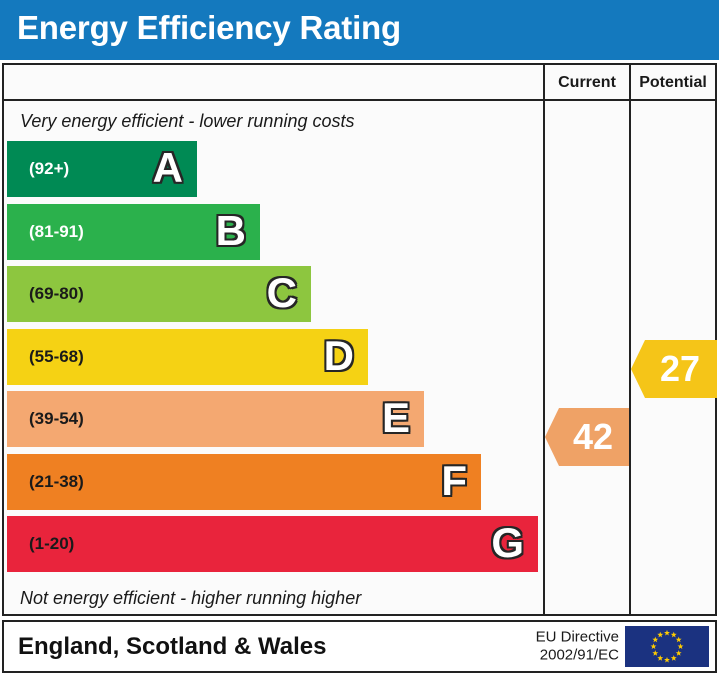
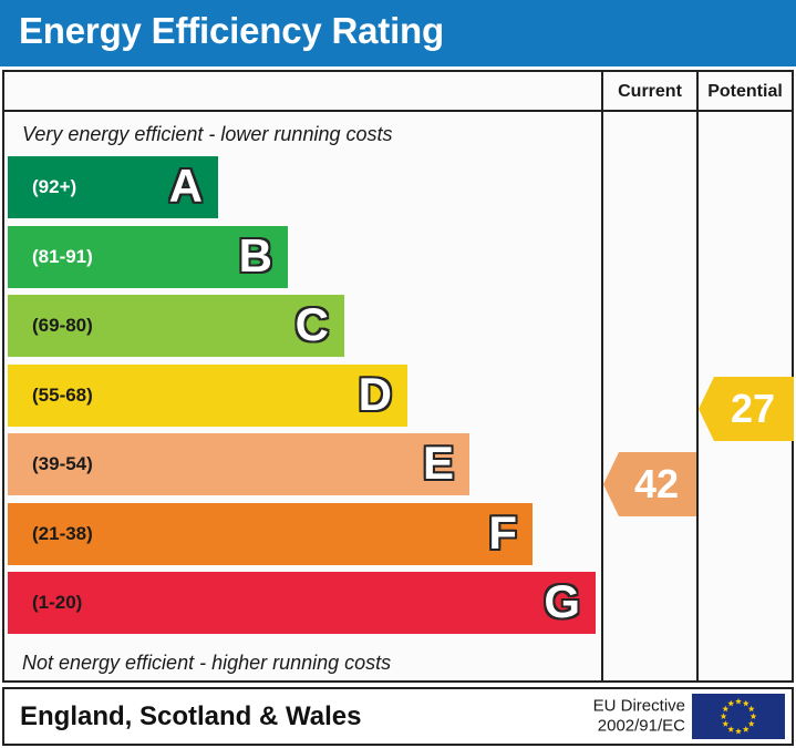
  Energy Efficiency Rating
  Current
  Potential
  Very energy efficient - lower running costs
  (92+)
  A
  (81-91)
  B
  (69-80)
  C
  (55-68)
  D
  (39-54)
  E
  (21-38)
  F
  (1-20)
  G
- Not energy efficient - higher running higher
+ Not energy efficient - higher running costs
  42
  27
  England, Scotland & Wales
  EU Directive
  2002/91/EC
